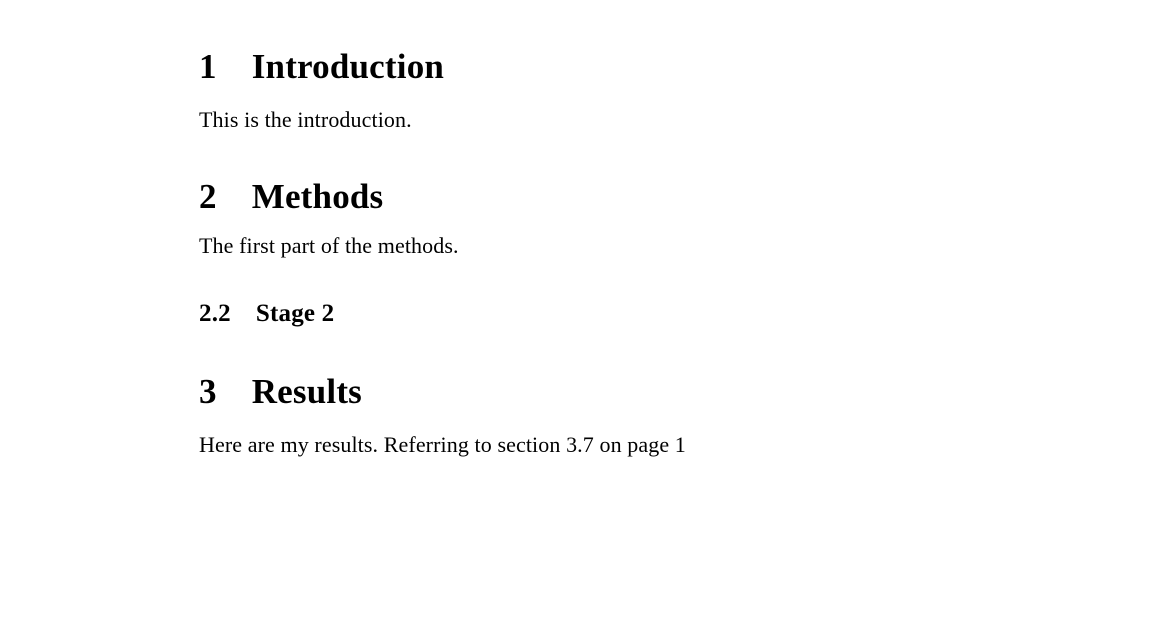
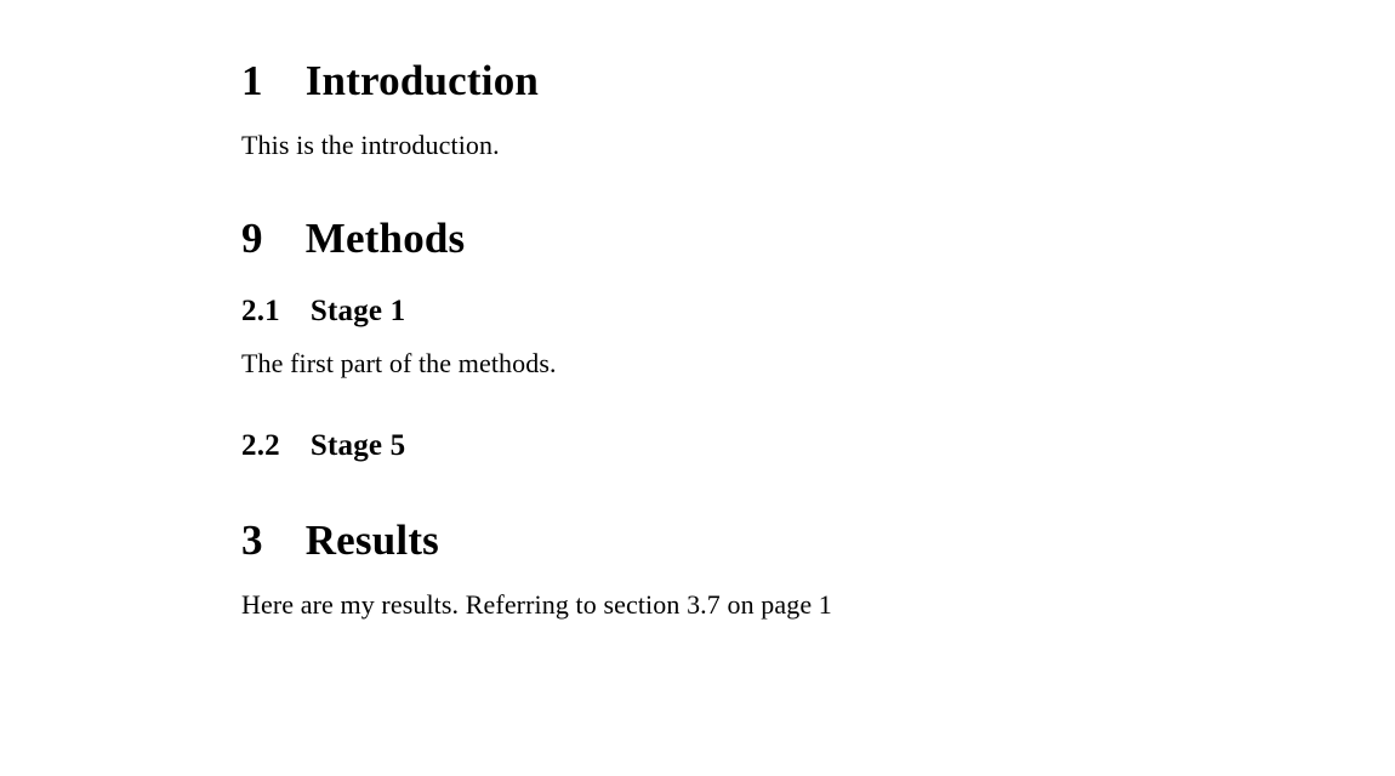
  1 Introduction
  This is the introduction.
- 2 Methods
+ 9 Methods
+ 2.1 Stage 1
  The first part of the methods.
- 2.2 Stage 2
+ 2.2 Stage 5
  3 Results
  Here are my results. Referring to section 3.7 on page 1
